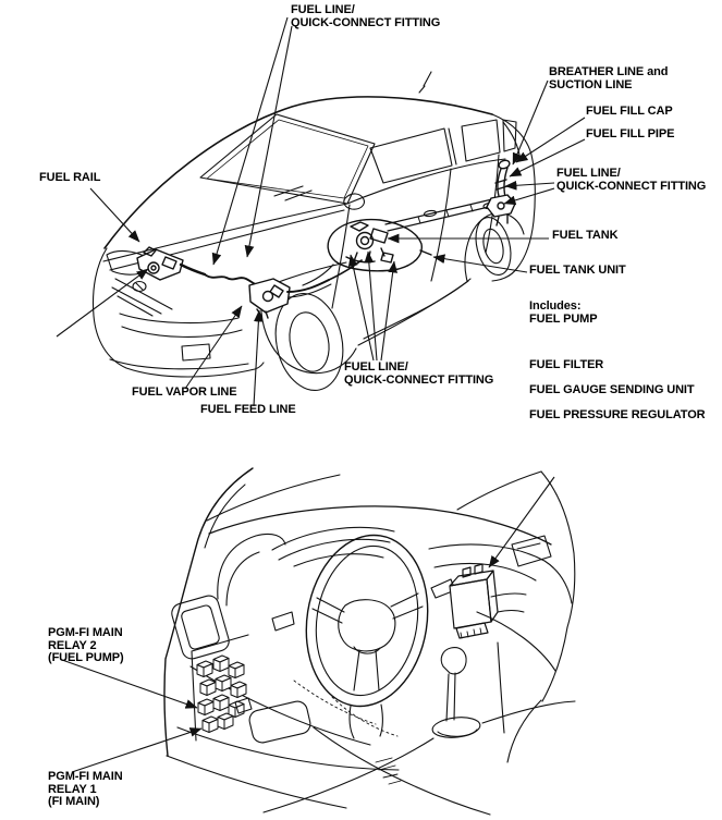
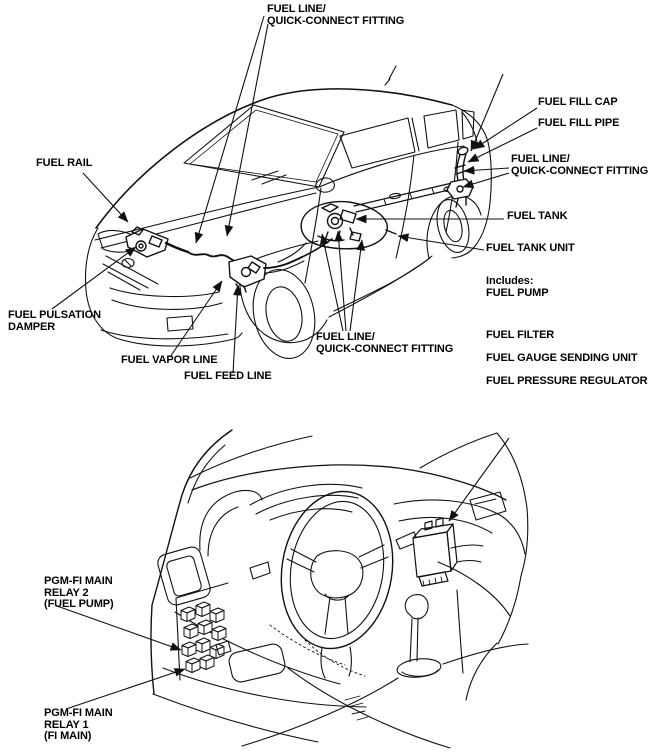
  FUEL LINE/
  QUICK-CONNECT FITTING
- BREATHER LINE and
- SUCTION LINE
  FUEL FILL CAP
  FUEL FILL PIPE
  FUEL LINE/
  QUICK-CONNECT FITTING
  FUEL RAIL
  FUEL TANK
  FUEL TANK UNIT
  Includes:
  FUEL PUMP
  FUEL FILTER
  FUEL GAUGE SENDING UNIT
  FUEL PRESSURE REGULATOR
+ FUEL PULSATION
+ DAMPER
  FUEL VAPOR LINE
  FUEL FEED LINE
  FUEL LINE/
  QUICK-CONNECT FITTING
  PGM-FI MAIN
  RELAY 2
  (FUEL PUMP)
  PGM-FI MAIN
  RELAY 1
  (FI MAIN)
